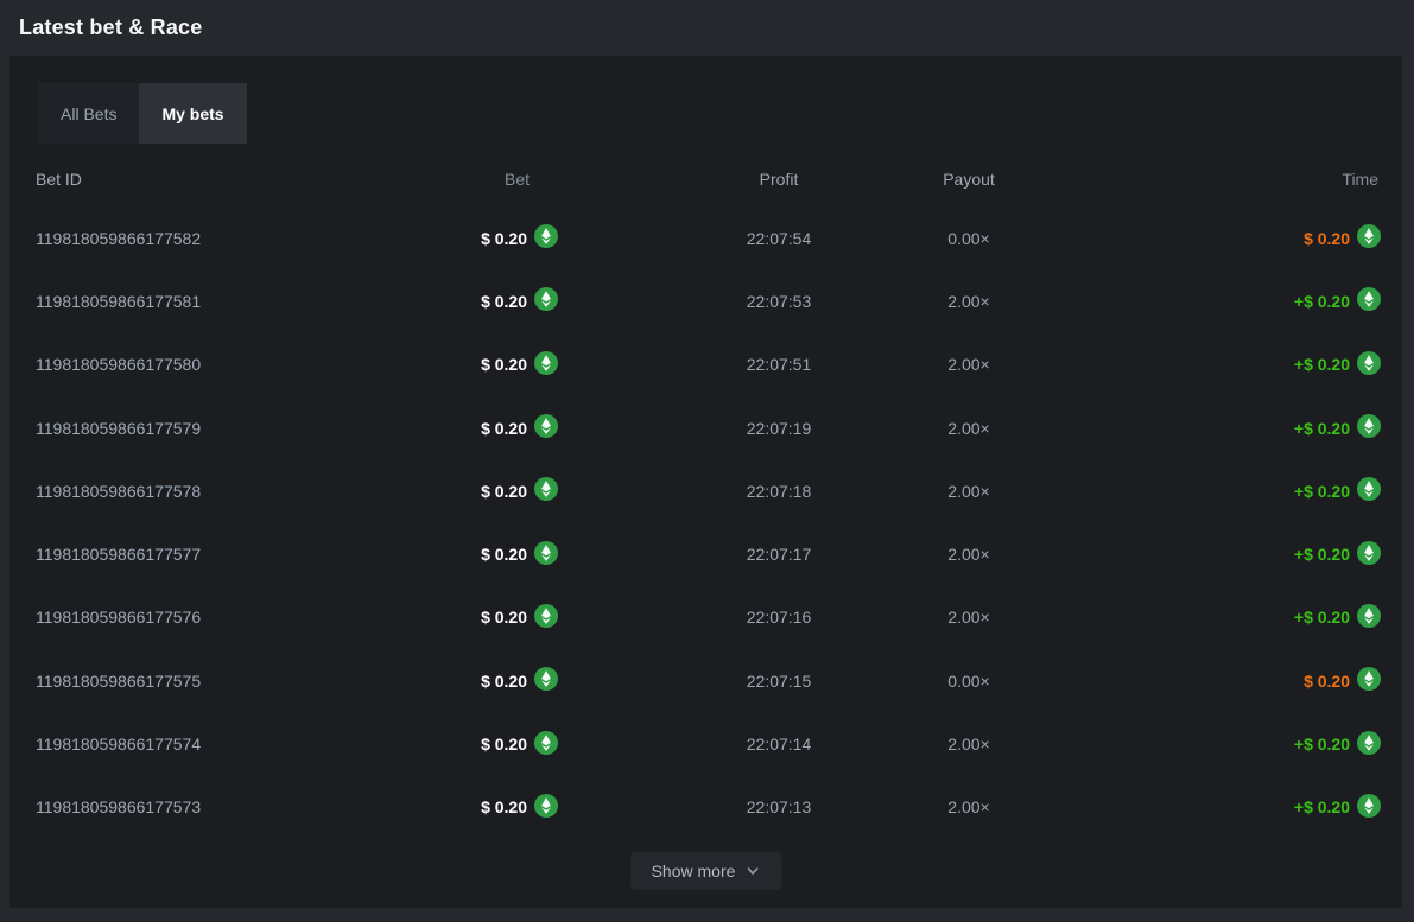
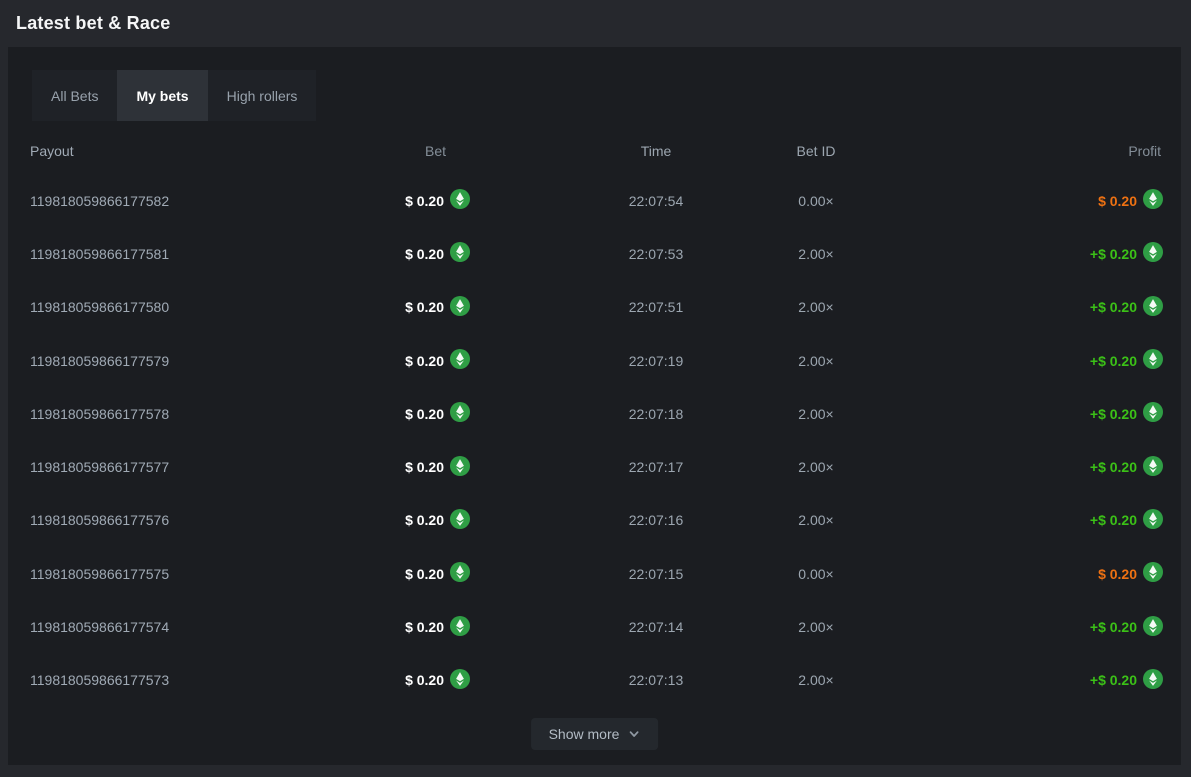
  Latest bet & Race
  All Bets
  My bets
+ High rollers
- Bet ID
+ Payout
  Bet
- Profit
+ Time
- Payout
+ Bet ID
- Time
+ Profit
  119818059866177582
  $ 0.20
  22:07:54
  0.00×
  $ 0.20
  119818059866177581
  $ 0.20
  22:07:53
  2.00×
  +$ 0.20
  119818059866177580
  $ 0.20
  22:07:51
  2.00×
  +$ 0.20
  119818059866177579
  $ 0.20
  22:07:19
  2.00×
  +$ 0.20
  119818059866177578
  $ 0.20
  22:07:18
  2.00×
  +$ 0.20
  119818059866177577
  $ 0.20
  22:07:17
  2.00×
  +$ 0.20
  119818059866177576
  $ 0.20
  22:07:16
  2.00×
  +$ 0.20
  119818059866177575
  $ 0.20
  22:07:15
  0.00×
  $ 0.20
  119818059866177574
  $ 0.20
  22:07:14
  2.00×
  +$ 0.20
  119818059866177573
  $ 0.20
  22:07:13
  2.00×
  +$ 0.20
  Show more
